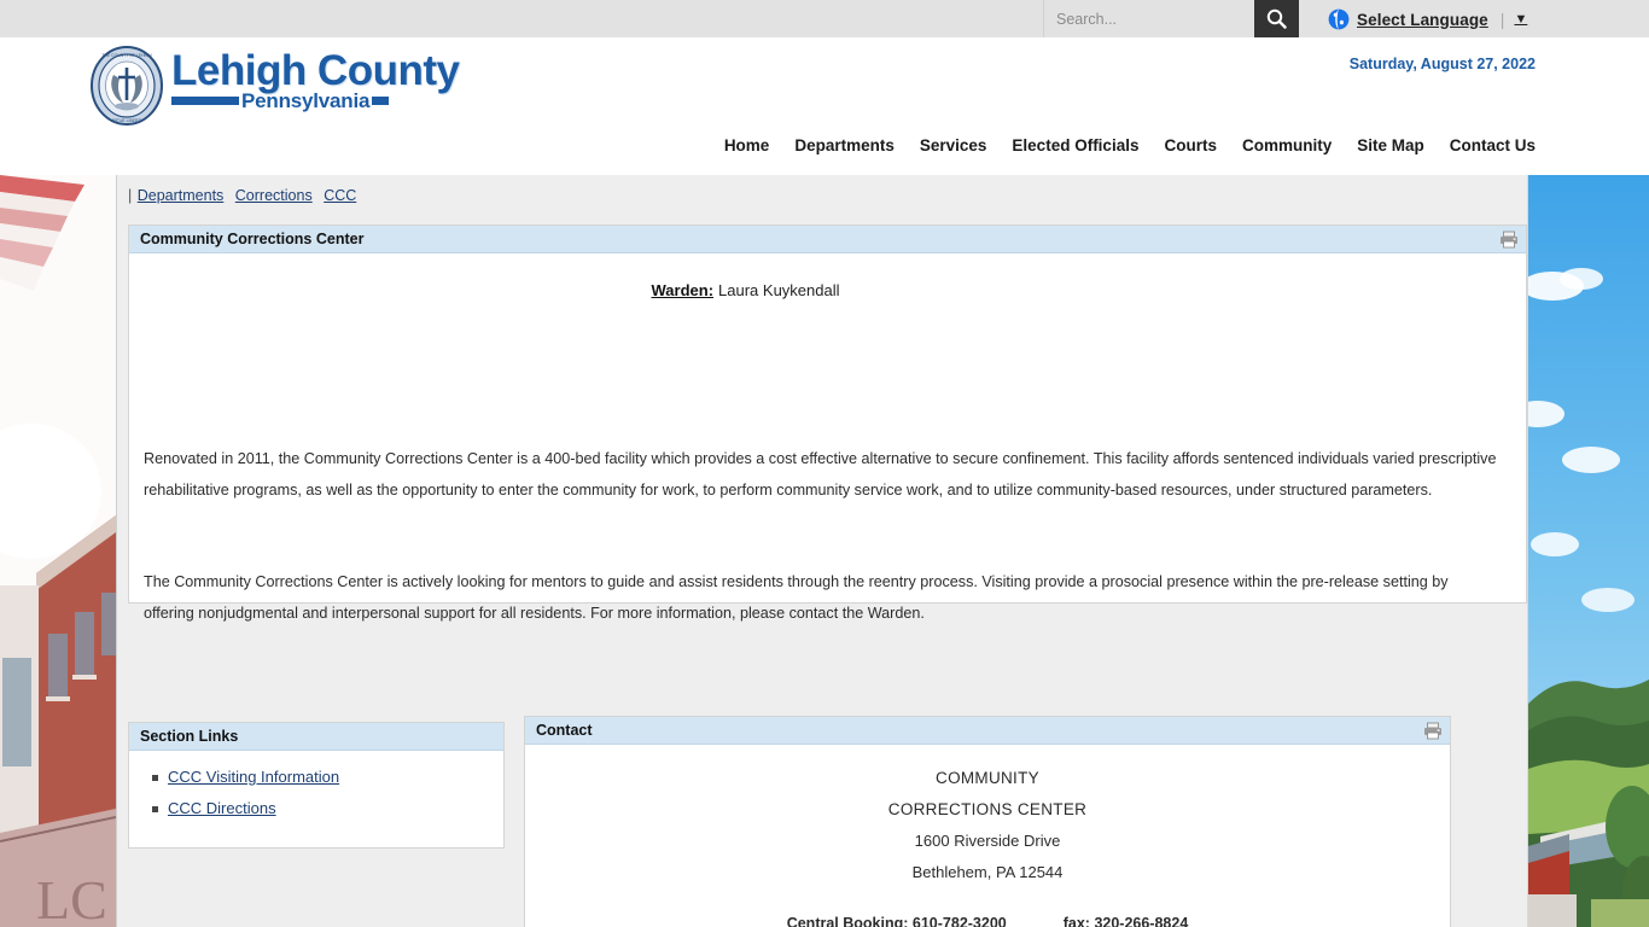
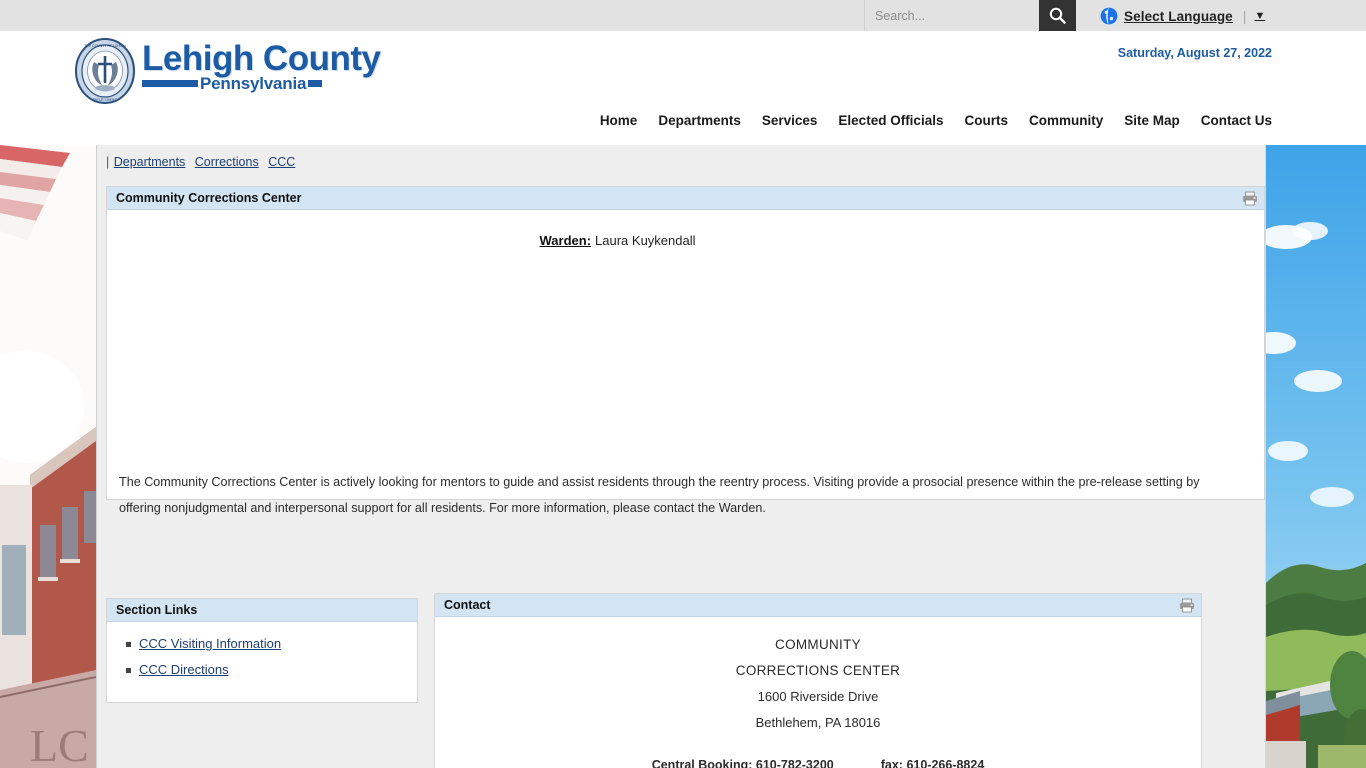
  Search...
  Select Language
  |
  ▼
  Lehigh County
  Pennsylvania
  Saturday, August 27, 2022
  Home
  Departments
  Services
  Elected Officials
  Courts
  Community
  Site Map
  Contact Us
  LC
  | Departments Corrections CCC
  Community Corrections Center
  Warden: Laura Kuykendall
- Renovated in 2011, the Community Corrections Center is a 400-bed facility which provides a cost effective alternative to secure confinement. This facility affords sentenced individuals varied prescriptive rehabilitative programs, as well as the opportunity to enter the community for work, to perform community service work, and to utilize community-based resources, under structured parameters.
  The Community Corrections Center is actively looking for mentors to guide and assist residents through the reentry process. Visiting provide a prosocial presence within the pre-release setting by offering nonjudgmental and interpersonal support for all residents. For more information, please contact the Warden.
  Section Links
  CCC Visiting Information
  CCC Directions
  Contact
  COMMUNITY
  CORRECTIONS CENTER
  1600 Riverside Drive
- Bethlehem, PA 12544
+ Bethlehem, PA 18016
- Central Booking: 610-782-3200 fax: 320-266-8824
+ Central Booking: 610-782-3200 fax: 610-266-8824
